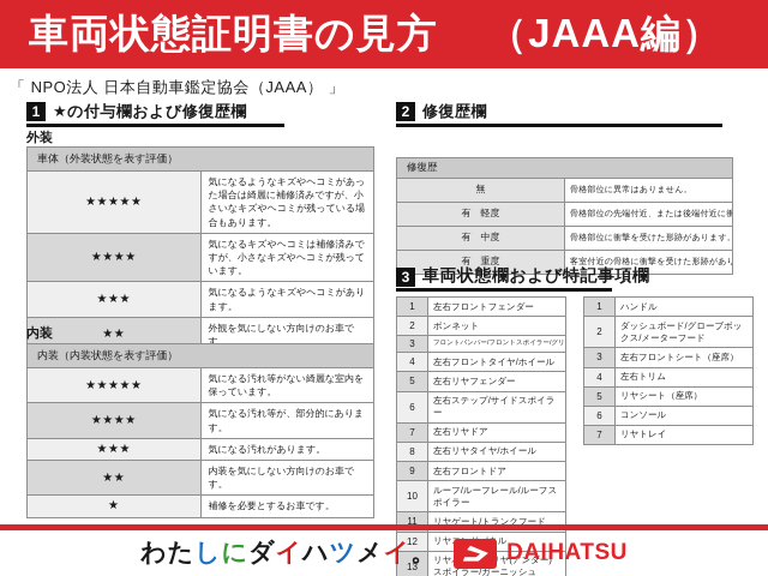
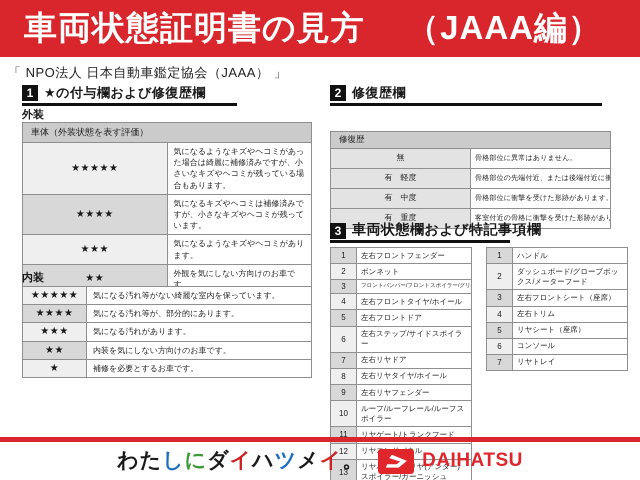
  車両状態証明書の見方
  （JAAA編）
  「 NPO法人 日本自動車鑑定協会（JAAA） 」
  1
  ★の付与欄および修復歴欄
  外装
  車体（外装状態を表す評価）
  ★★★★★	気になるようなキズやヘコミがあった場合は綺麗に補修済みですが、小さいなキズやヘコミが残っている場合もあります。
  ★★★★	気になるキズやヘコミは補修済みですが、小さなキズやヘコミが残っています。
  ★★★	気になるようなキズやヘコミがあります。
  ★★	外観を気にしない方向けのお車です。
  内装
- 内装（内装状態を表す評価）
  ★★★★★	気になる汚れ等がない綺麗な室内を保っています。
  ★★★★	気になる汚れ等が、部分的にあります。
  ★★★	気になる汚れがあります。
  ★★	内装を気にしない方向けのお車です。
  ★	補修を必要とするお車です。
  2
  修復歴欄
  修復歴
  無	骨格部位に異常はありません。
  有 中度	骨格部位に衝撃を受けた形跡があります。
  有 重度	客室付近の骨格に衝撃を受けた形跡があり
  3
  車両状態欄および特記事項欄
  1	左右フロントフェンダー
  2	ボンネット
  4	左右フロントタイヤ/ホイール
- 5	左右リヤフェンダー
+ 5	左右フロントドア
  6	左右ステップ/サイドスポイラー
  7	左右リヤドア
  8	左右リヤタイヤ/ホイール
- 9	左右フロントドア
+ 9	左右リヤフェンダー
  10	ルーフ/ルーフレール/ルーフスポイラー
  11	リヤゲート/トランクフード
  13	リヤヤ(アンダー)スポイラー/ガーニッシュ
  1	ハンドル
  2	ダッシュボード/グローブボックス/メーターフード
  3	左右フロントシート（座席）
  4	左右トリム
  5	リヤシート（座席）
  6	コンソール
  7	リヤトレイ
  わたしにダイハツメイ。
  DAIHATSU
